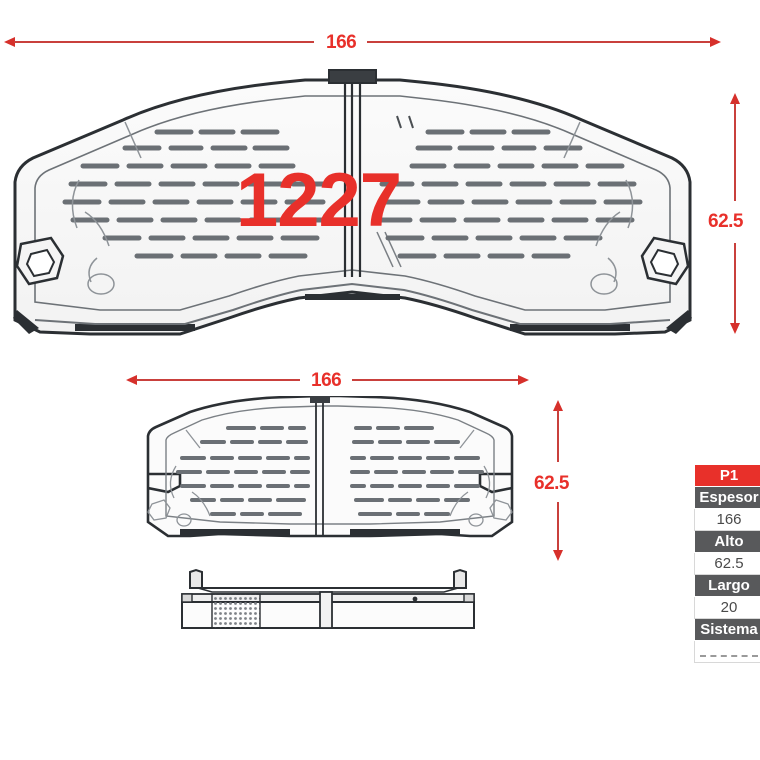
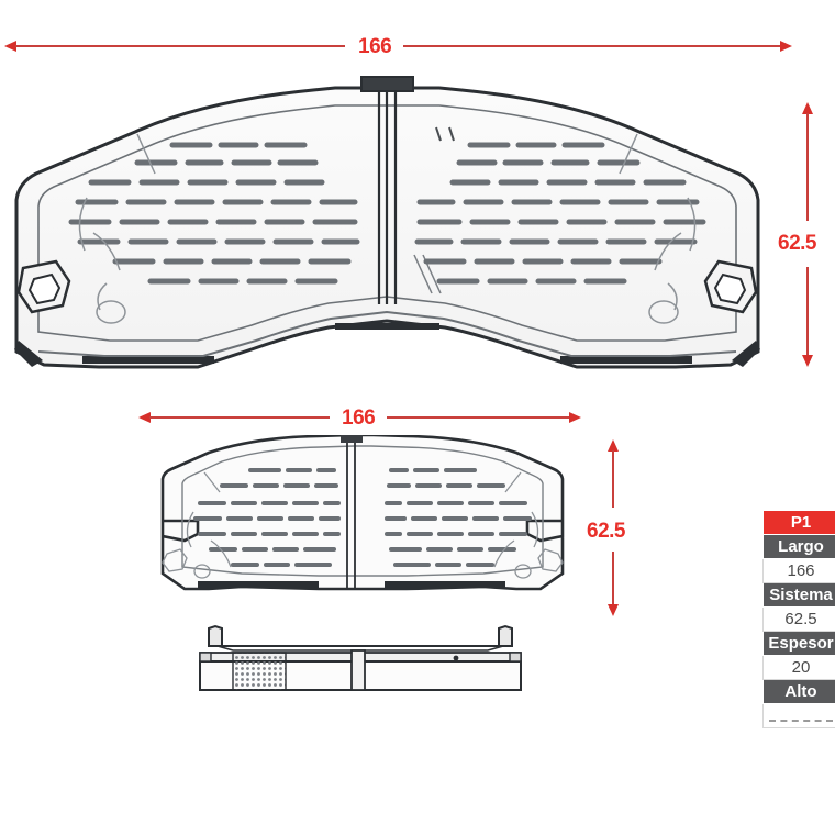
  166
  62.5
  166
  62.5
- 1227
  P1
- Espesor
+ Largo
  166
- Alto
+ Sistema
  62.5
- Largo
+ Espesor
  20
- Sistema
+ Alto
